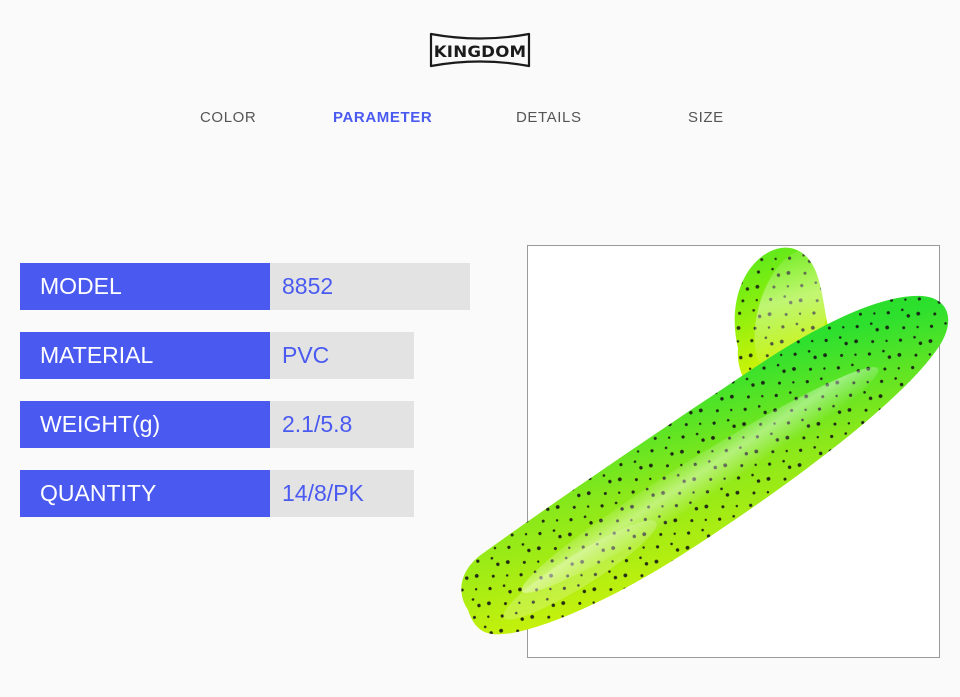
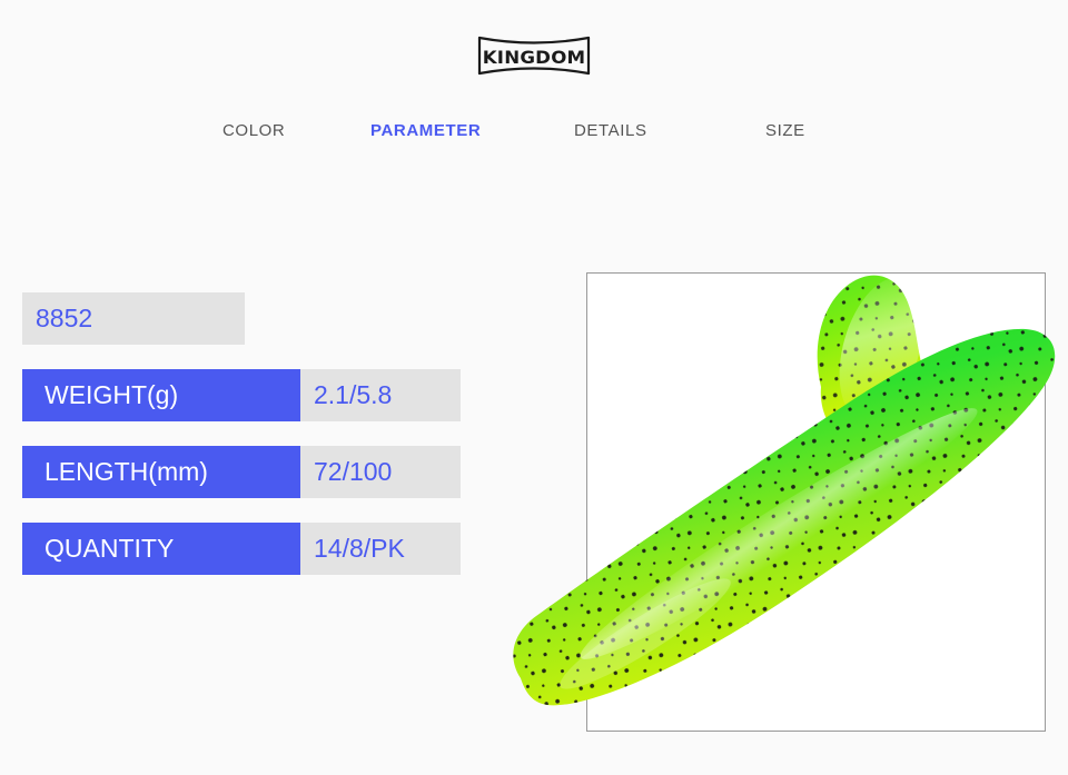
  KINGDOM
  COLOR
  PARAMETER
  DETAILS
  SIZE
- MODEL
  8852
- MATERIAL
- PVC
  WEIGHT
  (g)
  2.1/5.8
+ LENGTH
+ (mm)
+ 72/100
  QUANTITY
  14/8/PK
